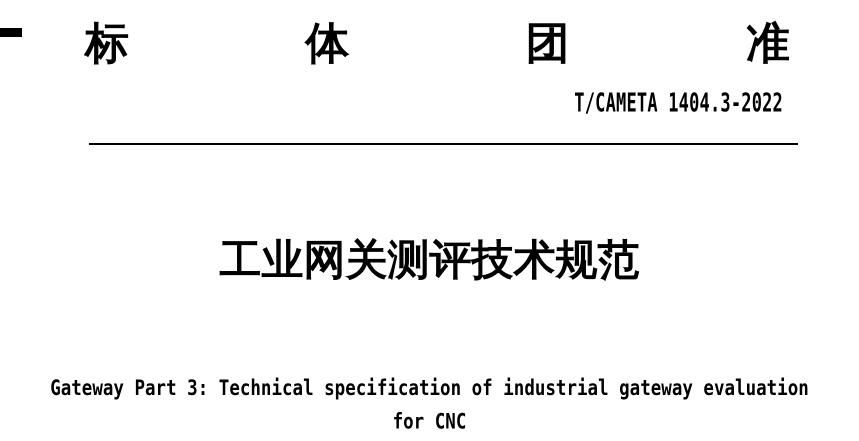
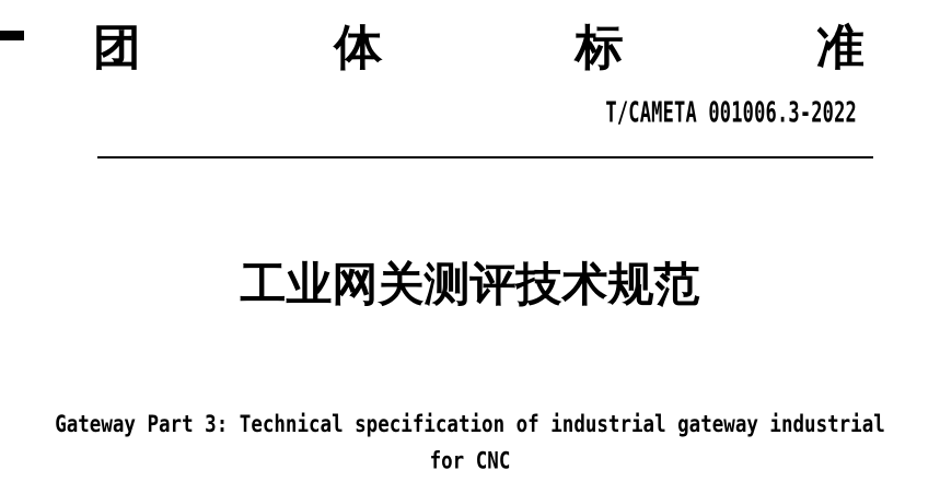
- 标
+ 团
  体
- 团
+ 标
  准
- T/CAMETA 1404.3-2022
+ T/CAMETA 001006.3-2022
  工业网关测评技术规范
- Gateway Part 3: Technical specification of industrial gateway evaluation
+ Gateway Part 3: Technical specification of industrial gateway industrial
  for CNC
